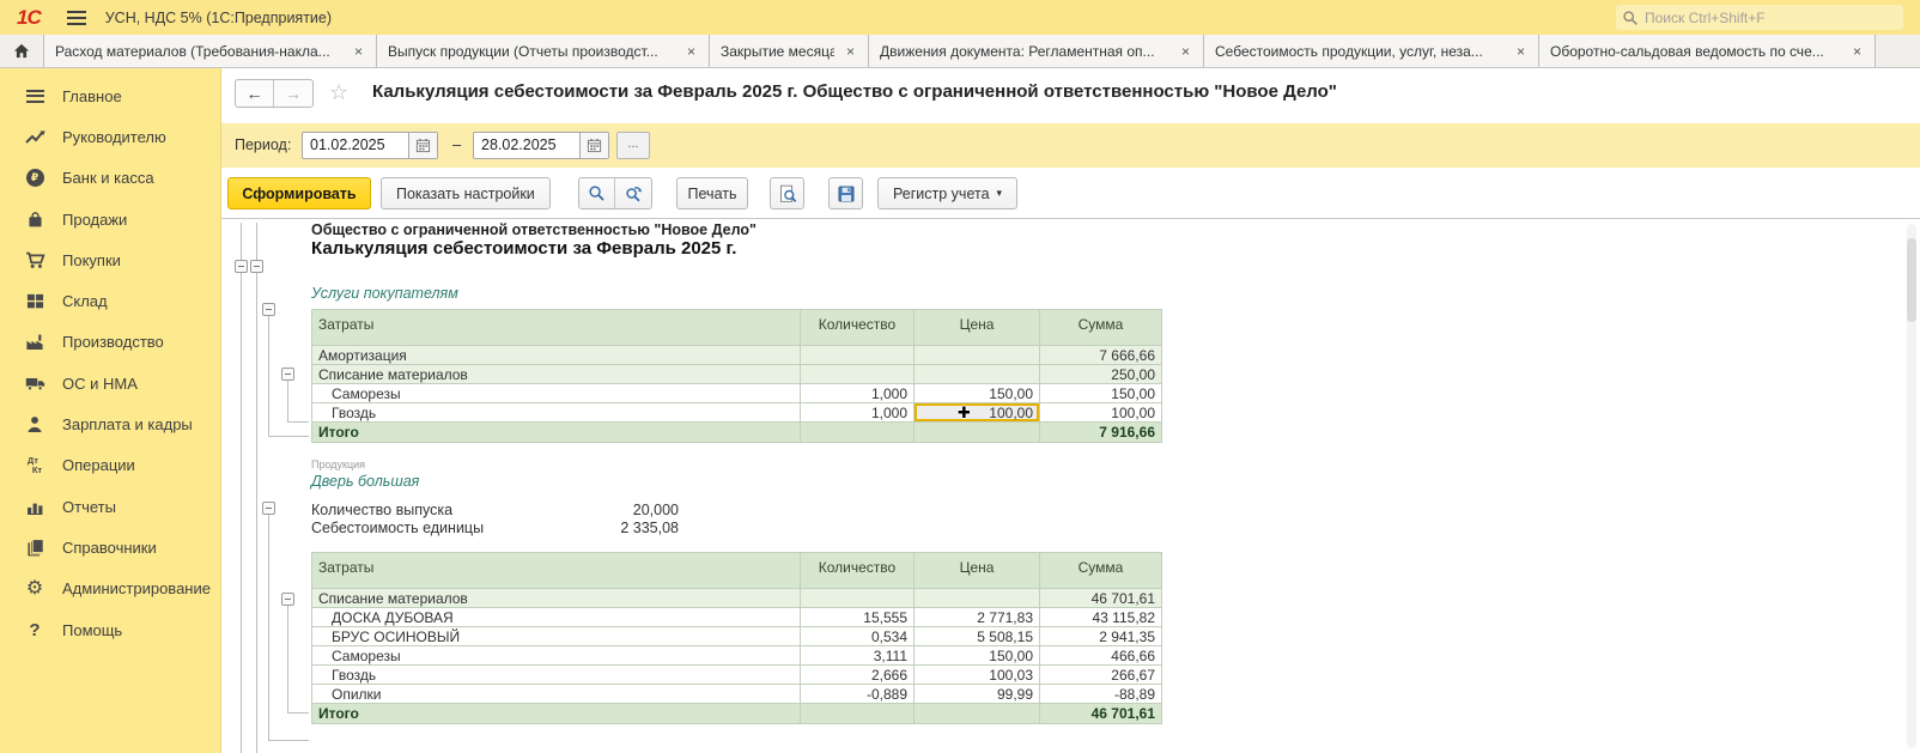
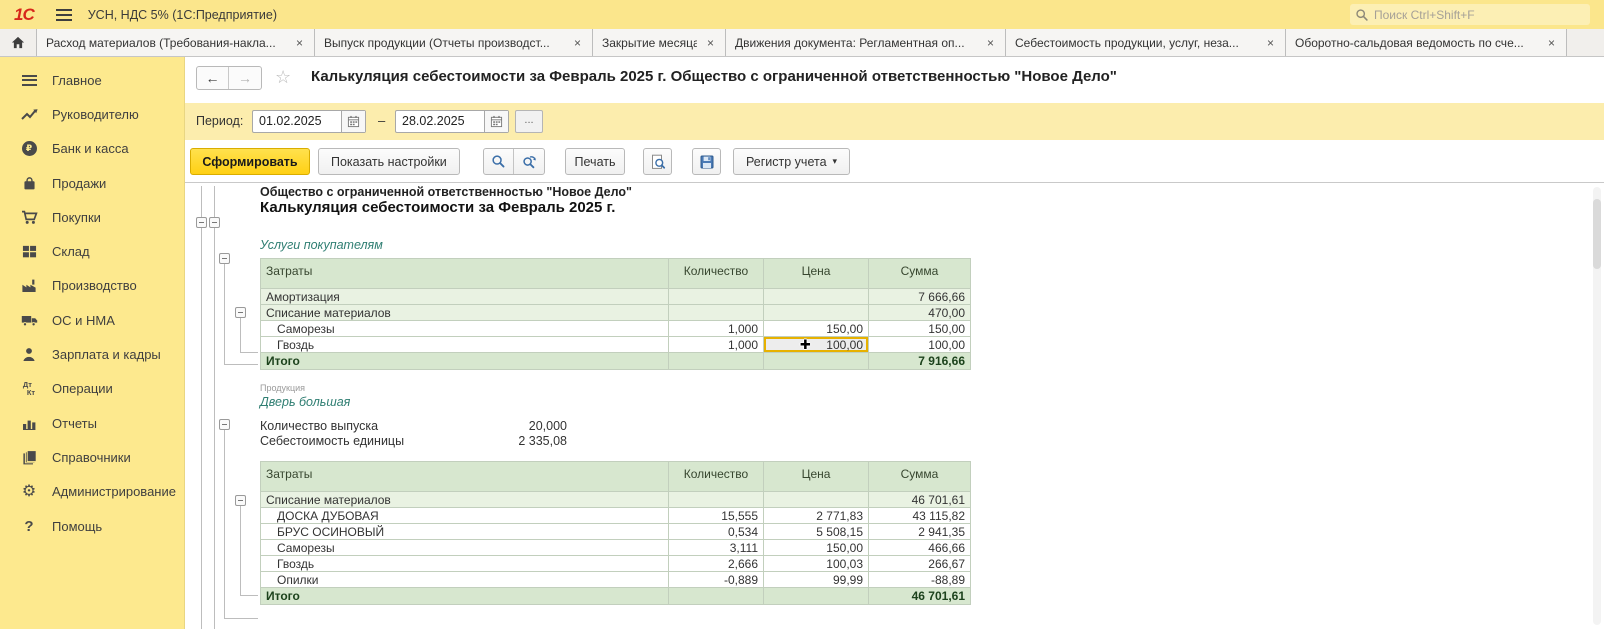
  1С
  УСН, НДС 5% (1С:Предприятие)
  Поиск Ctrl+Shift+F
  Расход материалов (Требования-накла...
  ×
  Выпуск продукции (Отчеты производст...
  ×
  Закрытие месяца
  ×
  Движения документа: Регламентная оп...
  ×
  Себестоимость продукции, услуг, неза...
  ×
  Оборотно-сальдовая ведомость по сче...
  ×
  Главное
  Руководителю
  ₽
  Банк и касса
  Продажи
  Покупки
  Склад
  Производство
  ОС и НМА
  Зарплата и кадры
  Дт
  Кт
  Операции
  Отчеты
  Справочники
  ⚙
  Администрирование
  ?
  Помощь
  ←
  →
  ☆
  Калькуляция себестоимости за Февраль 2025 г. Общество с ограниченной ответственностью "Новое Дело"
  Период:
  01.02.2025
  –
  28.02.2025
  ...
  Сформировать
  Показать настройки
  Печать
  Регистр учета
  ▾
  Общество с ограниченной ответственностью "Новое Дело"
  Калькуляция себестоимости за Февраль 2025 г.
  Услуги покупателям
  Затраты	Количество	Цена	Сумма
  Амортизация			7 666,66
- Списание материалов			250,00
+ Списание материалов			470,00
  Саморезы	1,000	150,00	150,00
  Гвоздь	1,000	✚ 100,00	100,00
  Итого			7 916,66
  Продукция
  Дверь большая
  Количество выпуска
  20,000
  Себестоимость единицы
  2 335,08
  Затраты	Количество	Цена	Сумма
  Списание материалов			46 701,61
  ДОСКА ДУБОВАЯ	15,555	2 771,83	43 115,82
  БРУС ОСИНОВЫЙ	0,534	5 508,15	2 941,35
  Саморезы	3,111	150,00	466,66
  Гвоздь	2,666	100,03	266,67
  Опилки	-0,889	99,99	-88,89
  Итого			46 701,61
